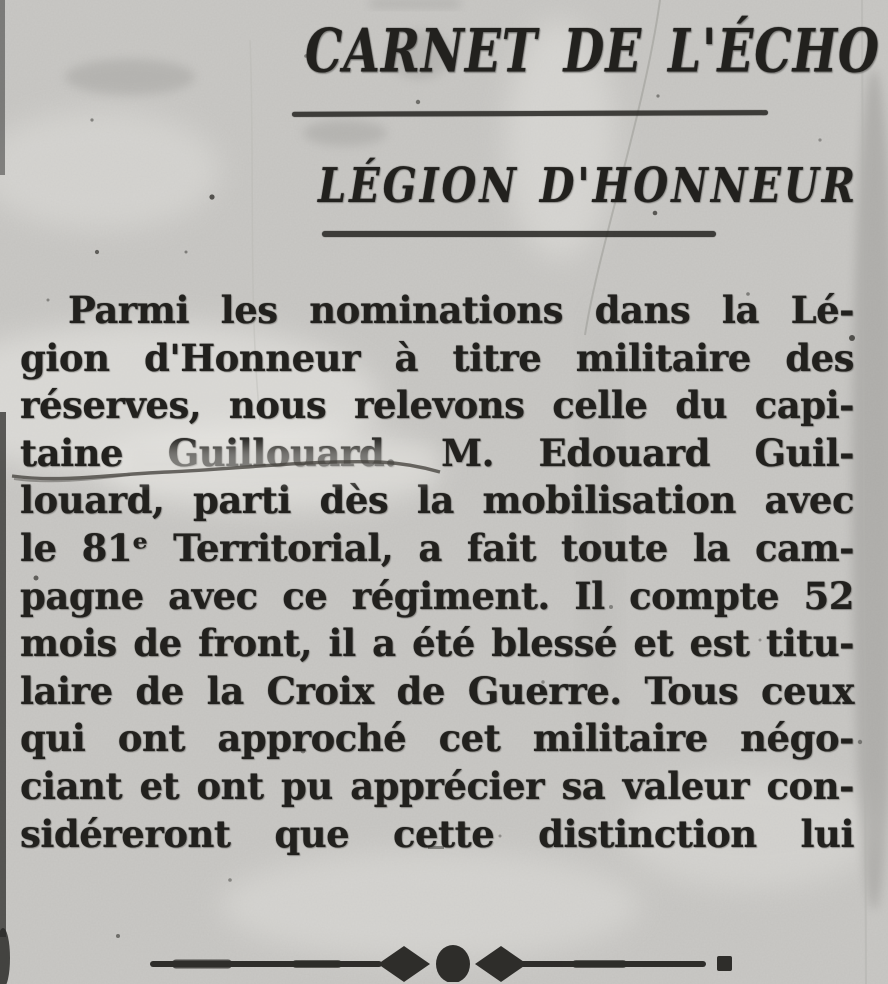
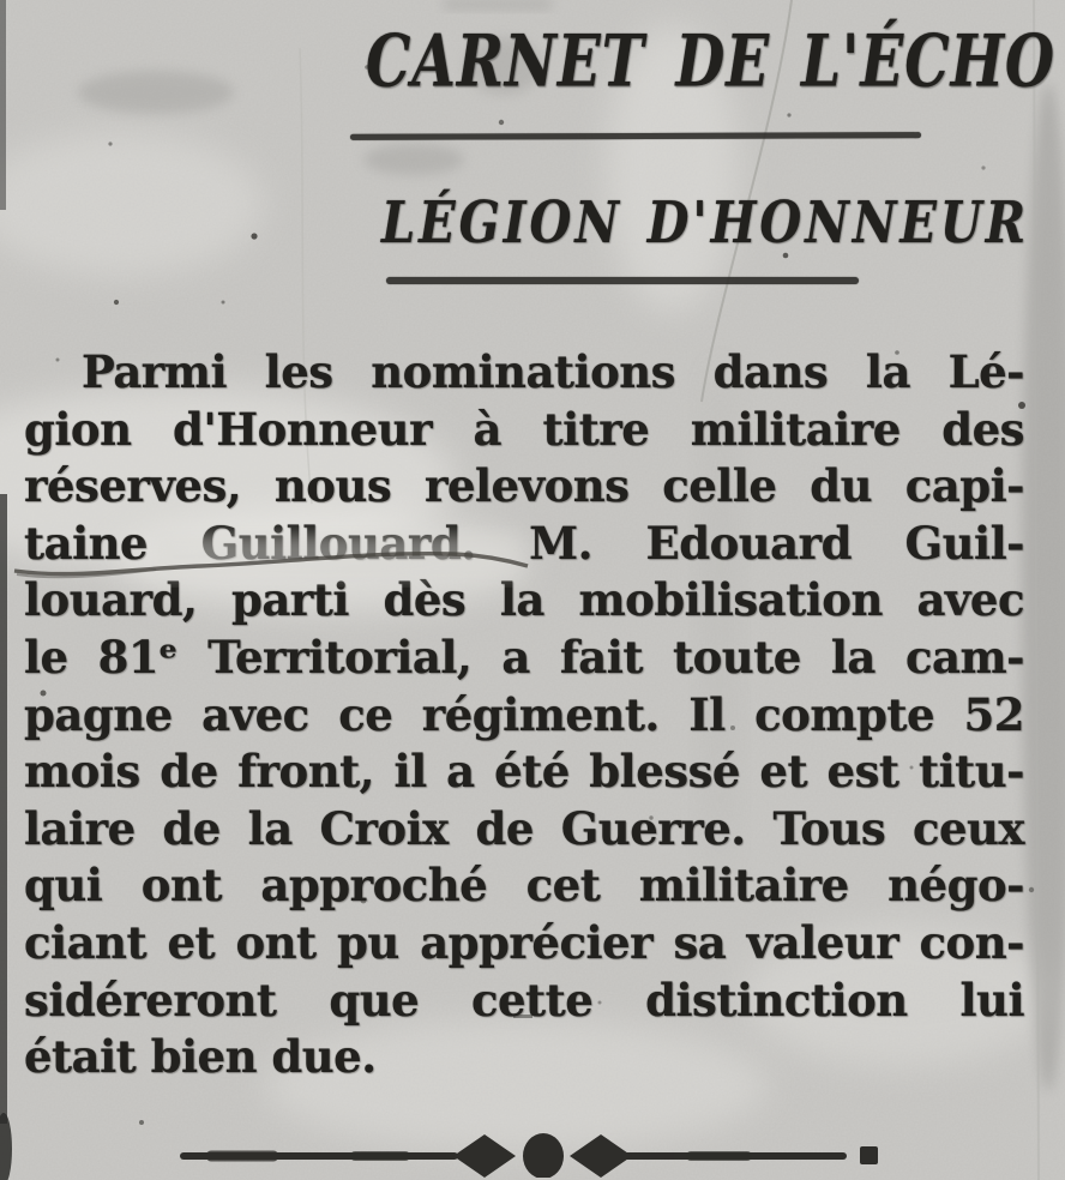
  CARNET DE L'ÉCHO
  LÉGION D'HONNEUR
  Parmi les nominations dans la Lé-
  gion d'Honneur à titre militaire des
  réserves, nous relevons celle du capi-
  taine Guillouard. M. Edouard Guil-
  louard, parti dès la mobilisation avec
  le 81ᵉ Territorial, a fait toute la cam-
  pagne avec ce régiment. Il compte 52
  mois de front, il a été blessé et est titu-
  laire de la Croix de Guerre. Tous ceux
  qui ont approché cet militaire négo-
  ciant et ont pu apprécier sa valeur con-
  sidéreront que cette distinction lui
+ était bien due.
